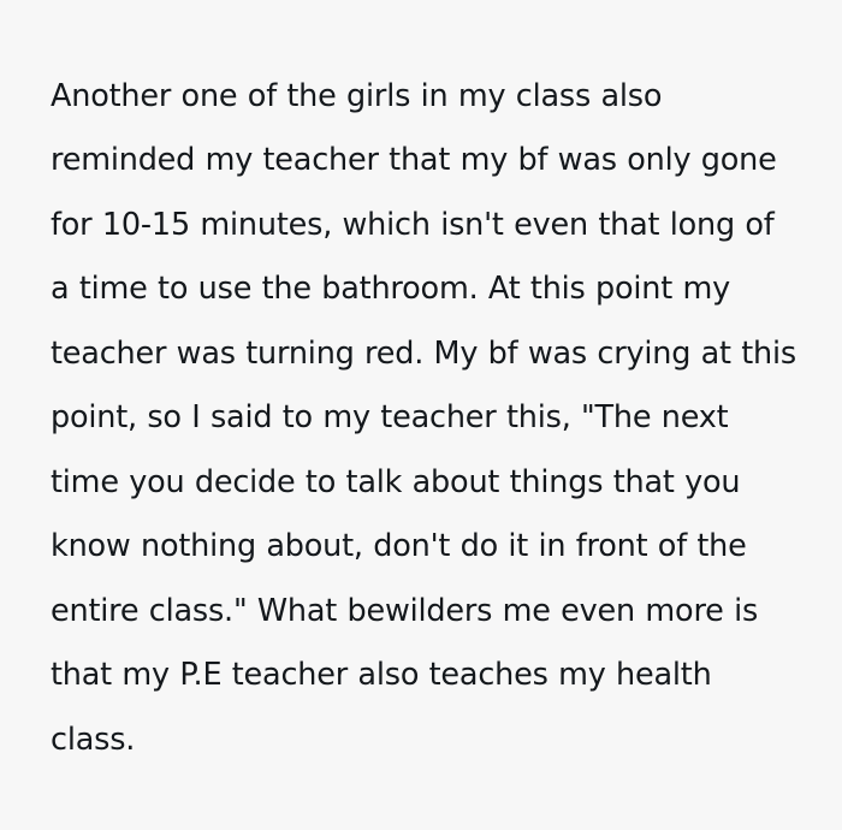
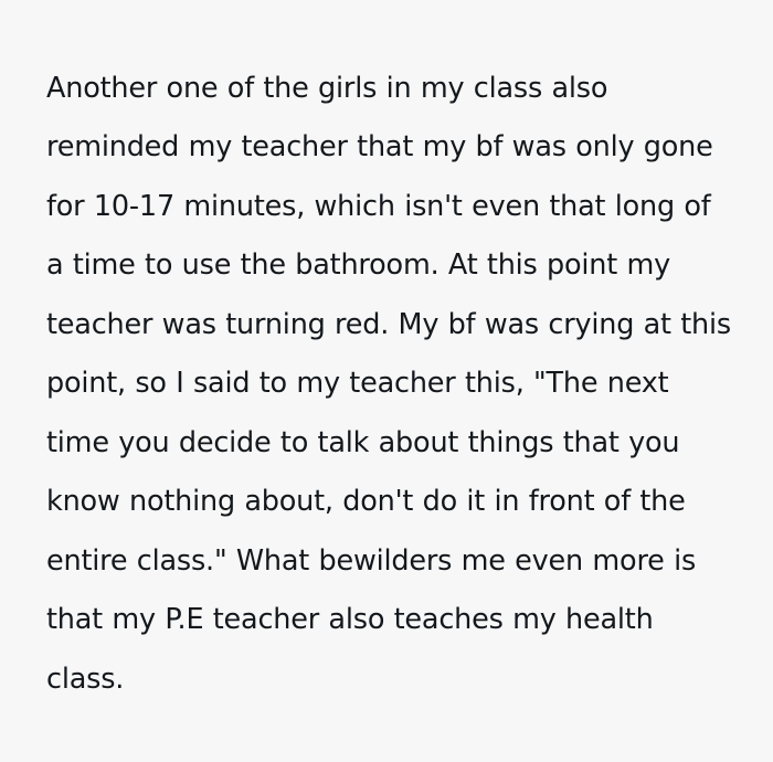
- Another one of the girls in my class also reminded my teacher that my bf was only gone for 10-15 minutes, which isn't even that long of a time to use the bathroom. At this point my teacher was turning red. My bf was crying at this point, so I said to my teacher this, "The next time you decide to talk about things that you know nothing about, don't do it in front of the entire class." What bewilders me even more is that my P.E teacher also teaches my health class.
+ Another one of the girls in my class also reminded my teacher that my bf was only gone for 10-17 minutes, which isn't even that long of a time to use the bathroom. At this point my teacher was turning red. My bf was crying at this point, so I said to my teacher this, "The next time you decide to talk about things that you know nothing about, don't do it in front of the entire class." What bewilders me even more is that my P.E teacher also teaches my health class.
